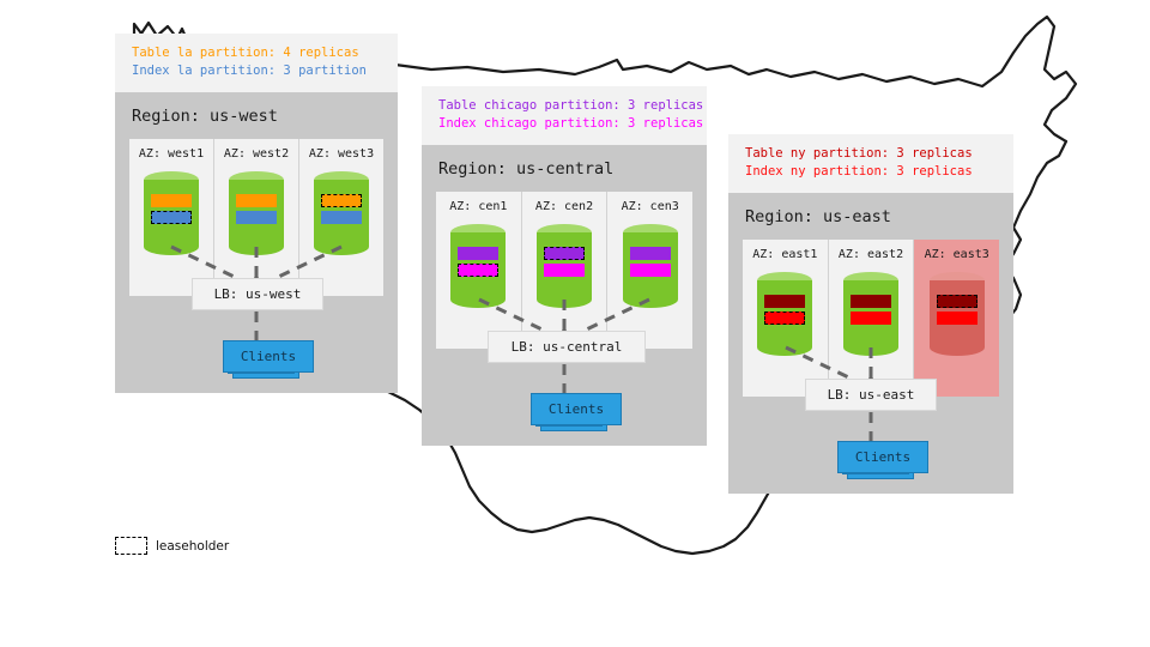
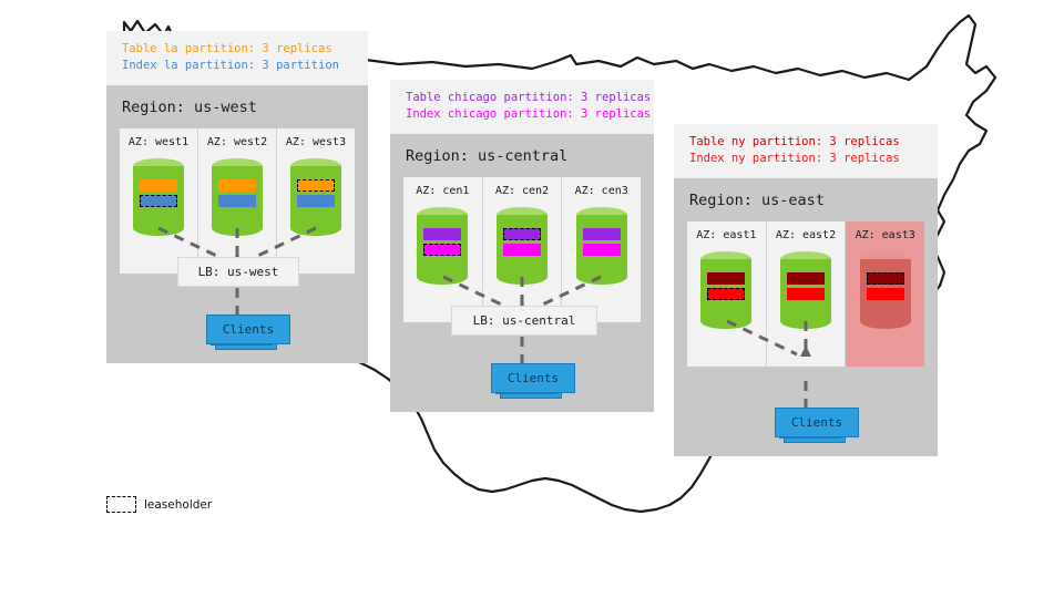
- Table la partition: 4 replicas
+ Table la partition: 3 replicas
  Index la partition: 3 partition
  Region: us-west
  AZ: west1
  AZ: west2
  AZ: west3
  LB: us-west
  Clients
  Table chicago partition: 3 replic
  Index chicago partition: 3 replic
  Region: us-central
  AZ: cen1
  AZ: cen2
  AZ: cen3
  LB: us-central
  Clients
  Table ny partition: 3 replicas
  Index ny partition: 3 replicas
  Region: us-east
  AZ: east1
  AZ: east2
  AZ: east3
- LB: us-east
  Clients
  leaseholder
